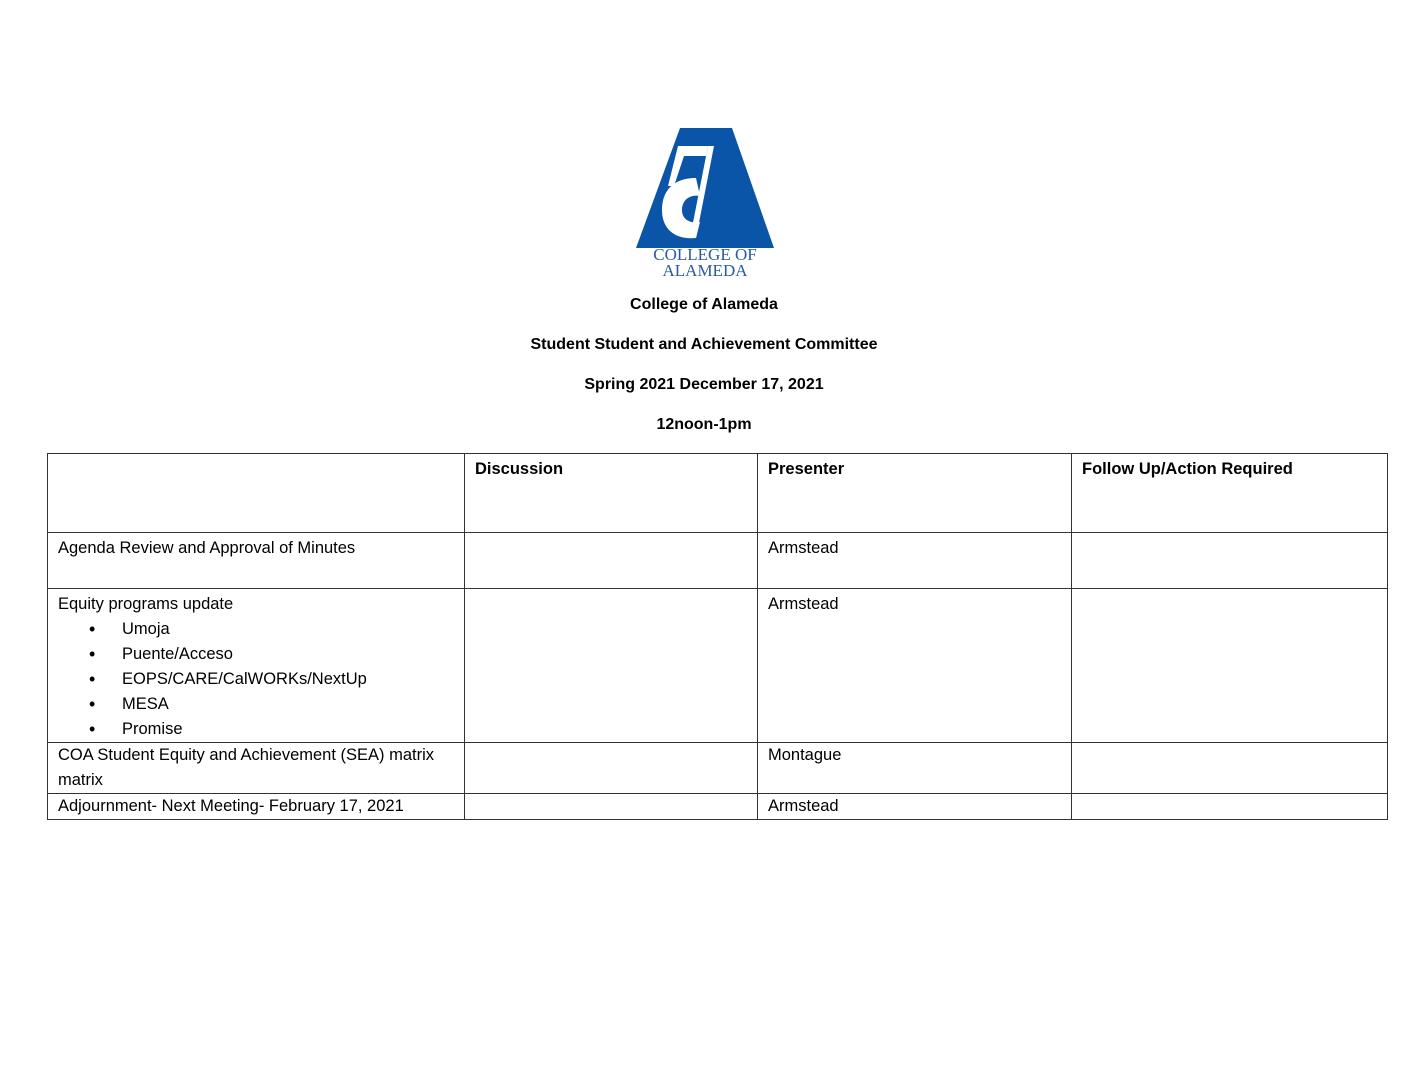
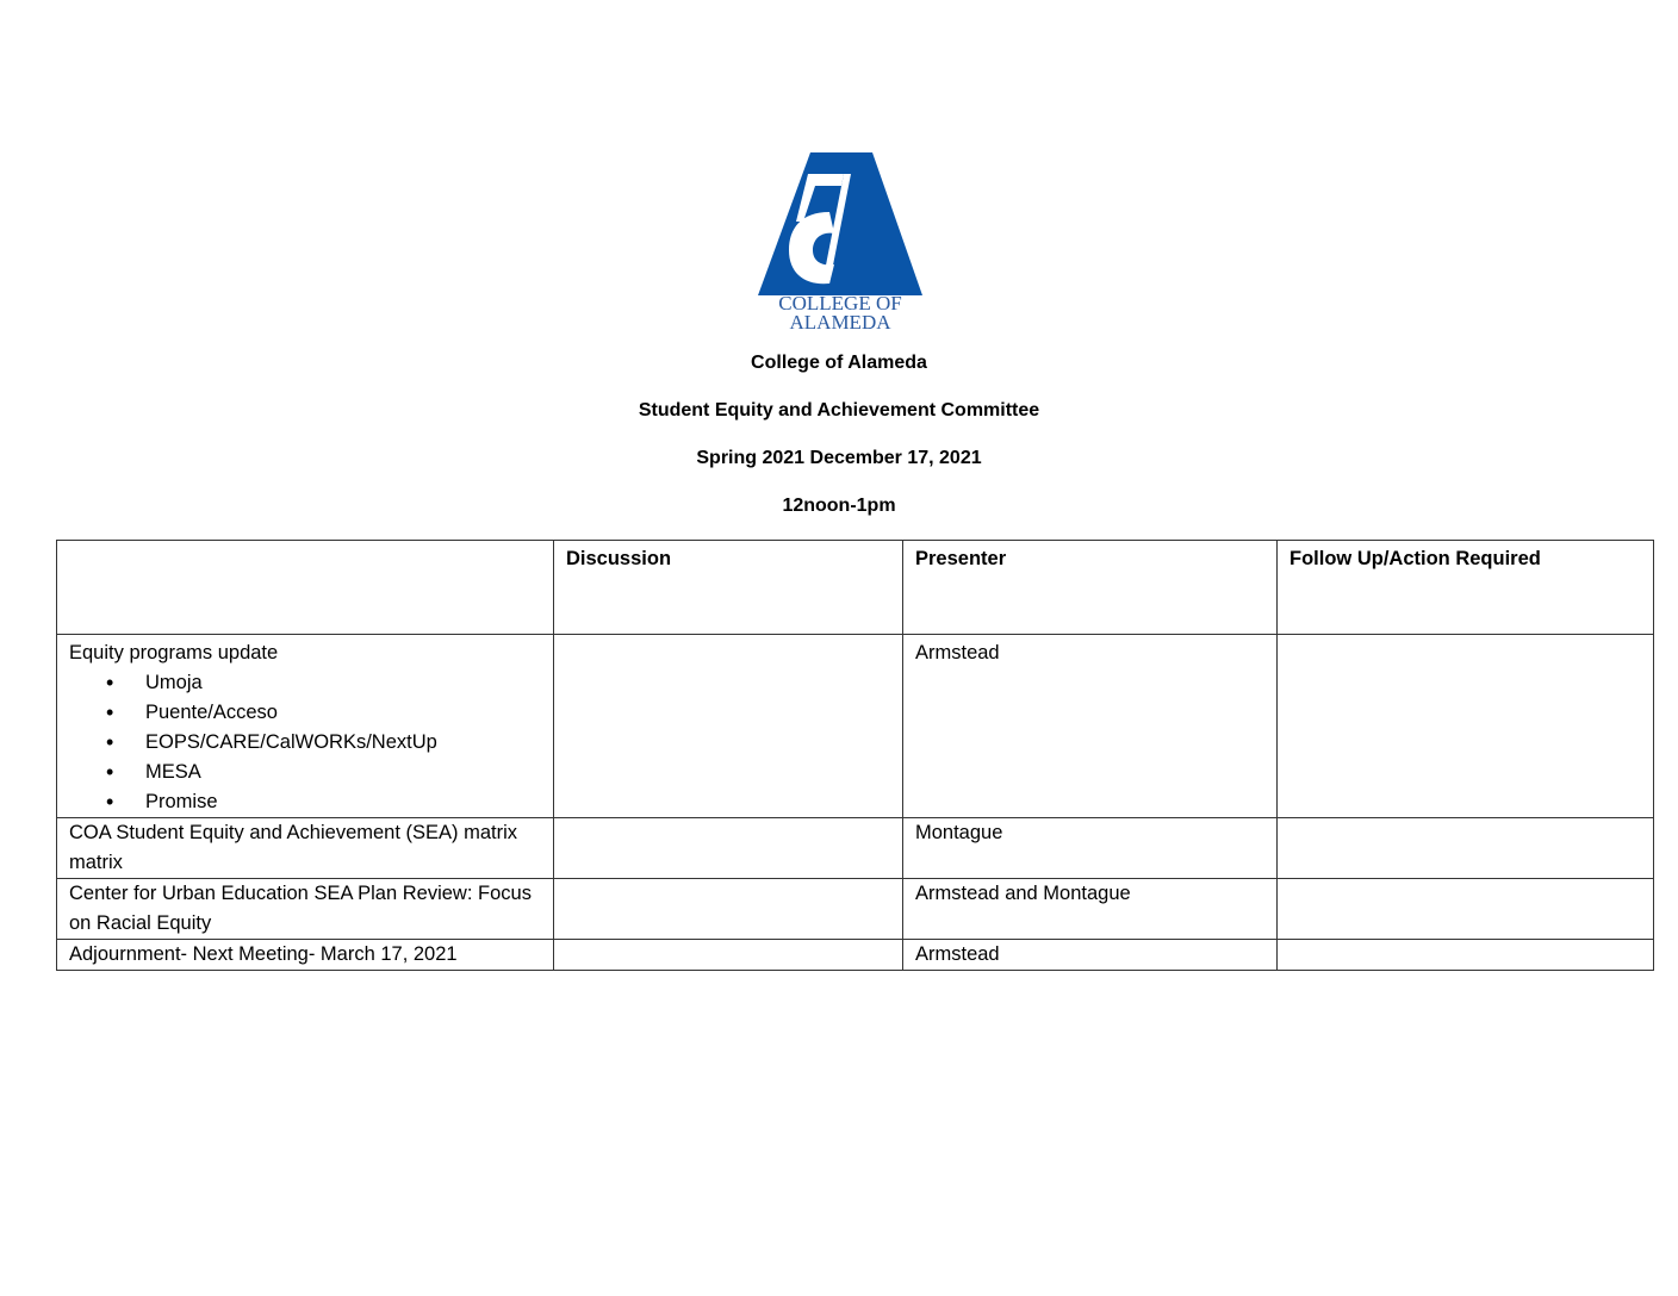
  COLLEGE OF
  ALAMEDA
  College of Alameda
- Student Student and Achievement Committee
+ Student Equity and Achievement Committee
  Spring 2021 December 17, 2021
  12noon-1pm
  	Discussion	Presenter	Follow Up/Action Required
- Agenda Review and Approval of Minutes		Armstead
  Equity programs update Umoja Puente/Acceso EOPS/CARE/CalWORKs/NextUp MESA Promise		Armstead
  COA Student Equity and Achievement (SEA) matrix matrix		Montague
+ Center for Urban Education SEA Plan Review: Focus on Racial Equity		Armstead and Montague
- Adjournment- Next Meeting- February 17, 2021		Armstead
+ Adjournment- Next Meeting- March 17, 2021		Armstead
